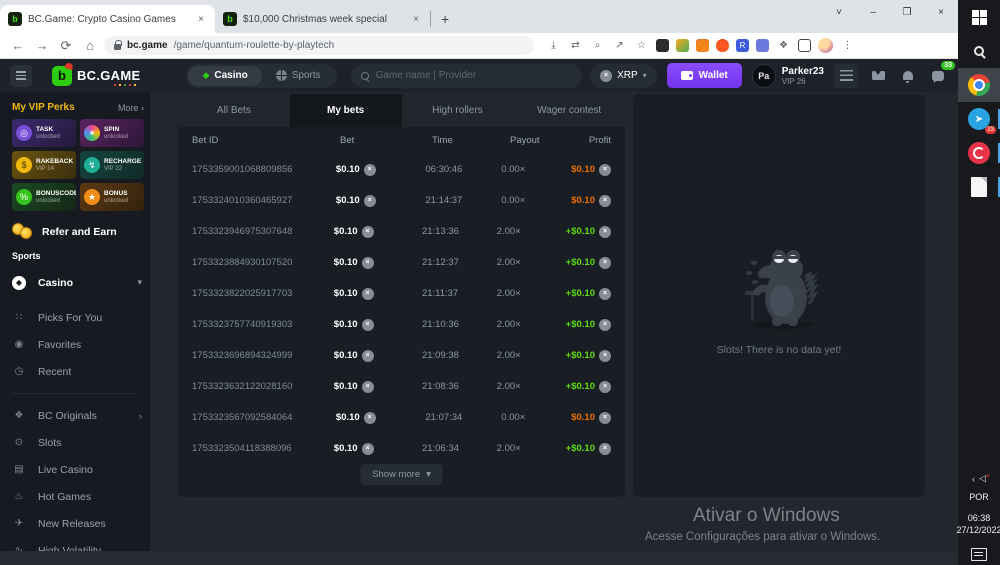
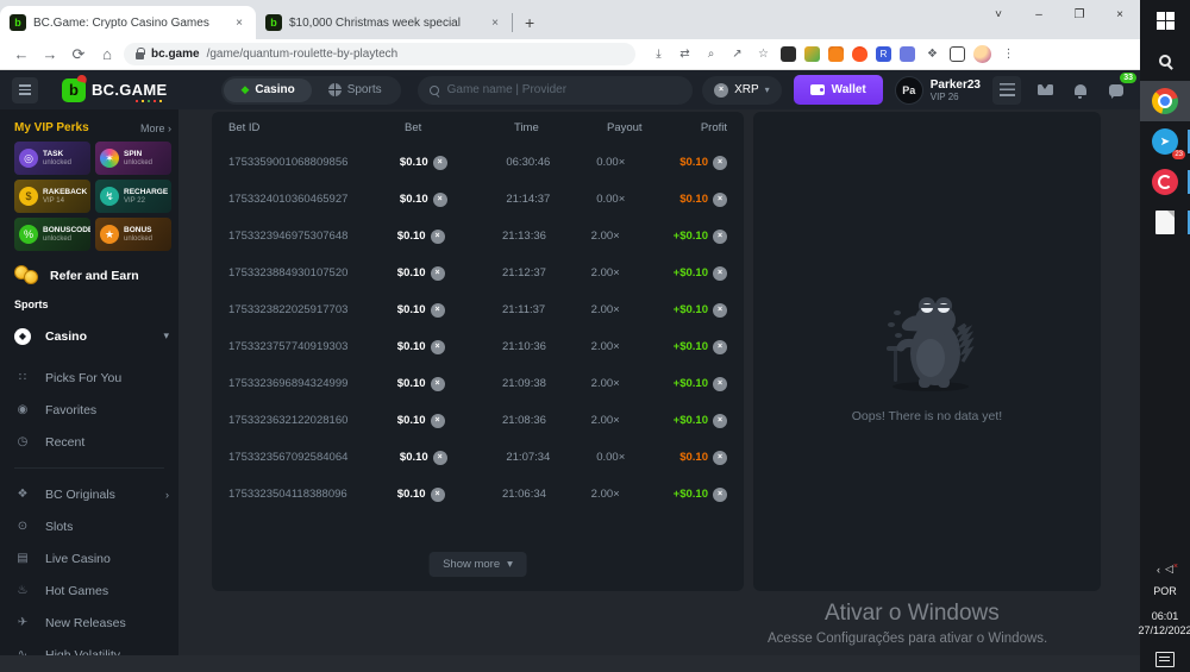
  b
  BC.Game: Crypto Casino Games
  ×
  b
  $10,000 Christmas week special
  ×
  +
  ˅
  –
  ❐
  ×
  ←
  →
  ⟳
  ⌂
  bc.game
  /game/quantum-roulette-by-playtech
  ⤓
  ⇄
  ⌕
  ↗
  ☆
  R
  ❖
  ⋮
  b
  BC.GAME
  ◆
  Casino
  Sports
  Game name | Provider
  XRP
  ▾
  Wallet
  Pa
  Parker23
  VIP 26
  My VIP Perks
  More ›
  ◎
  ✶
  $
  ↯
  %
  ★
  Refer and Earn
  Sports
  ◆
  Casino
  ▾
  ∷
  Picks For You
  ◉
  Favorites
  ◷
  Recent
  ❖
  BC Originals
  ›
  ⊙
  Slots
  ▤
  Live Casino
  ♨
  Hot Games
  ✈
  New Releases
- All Bets
- My bets
- High rollers
- Wager contest
  Bet ID
  Bet
  Time
  Payout
  Profit
  1753359001068809856
  $0.10
  06:30:46
  0.00×
  $0.10
  1753324010360465927
  $0.10
  21:14:37
  0.00×
  $0.10
  1753323946975307648
  $0.10
  21:13:36
  2.00×
  +$0.10
  1753323884930107520
  $0.10
  21:12:37
  2.00×
  +$0.10
  1753323822025917703
  $0.10
  21:11:37
  2.00×
  +$0.10
  1753323757740919303
  $0.10
  21:10:36
  2.00×
  +$0.10
  1753323696894324999
  $0.10
  21:09:38
  2.00×
  +$0.10
  1753323632122028160
  $0.10
  21:08:36
  2.00×
  +$0.10
  1753323567092584064
  $0.10
  21:07:34
  0.00×
  $0.10
  1753323504118388096
  $0.10
  21:06:34
  2.00×
  +$0.10
  Show more
  ▾
- Slots! There is no data yet!
+ Oops! There is no data yet!
  Ativar o Windows
  Acesse Configurações para ativar o Windows.
  ➤
  ‹
  ◁
  POR
- 06:38
+ 06:01
  27/12/2022
